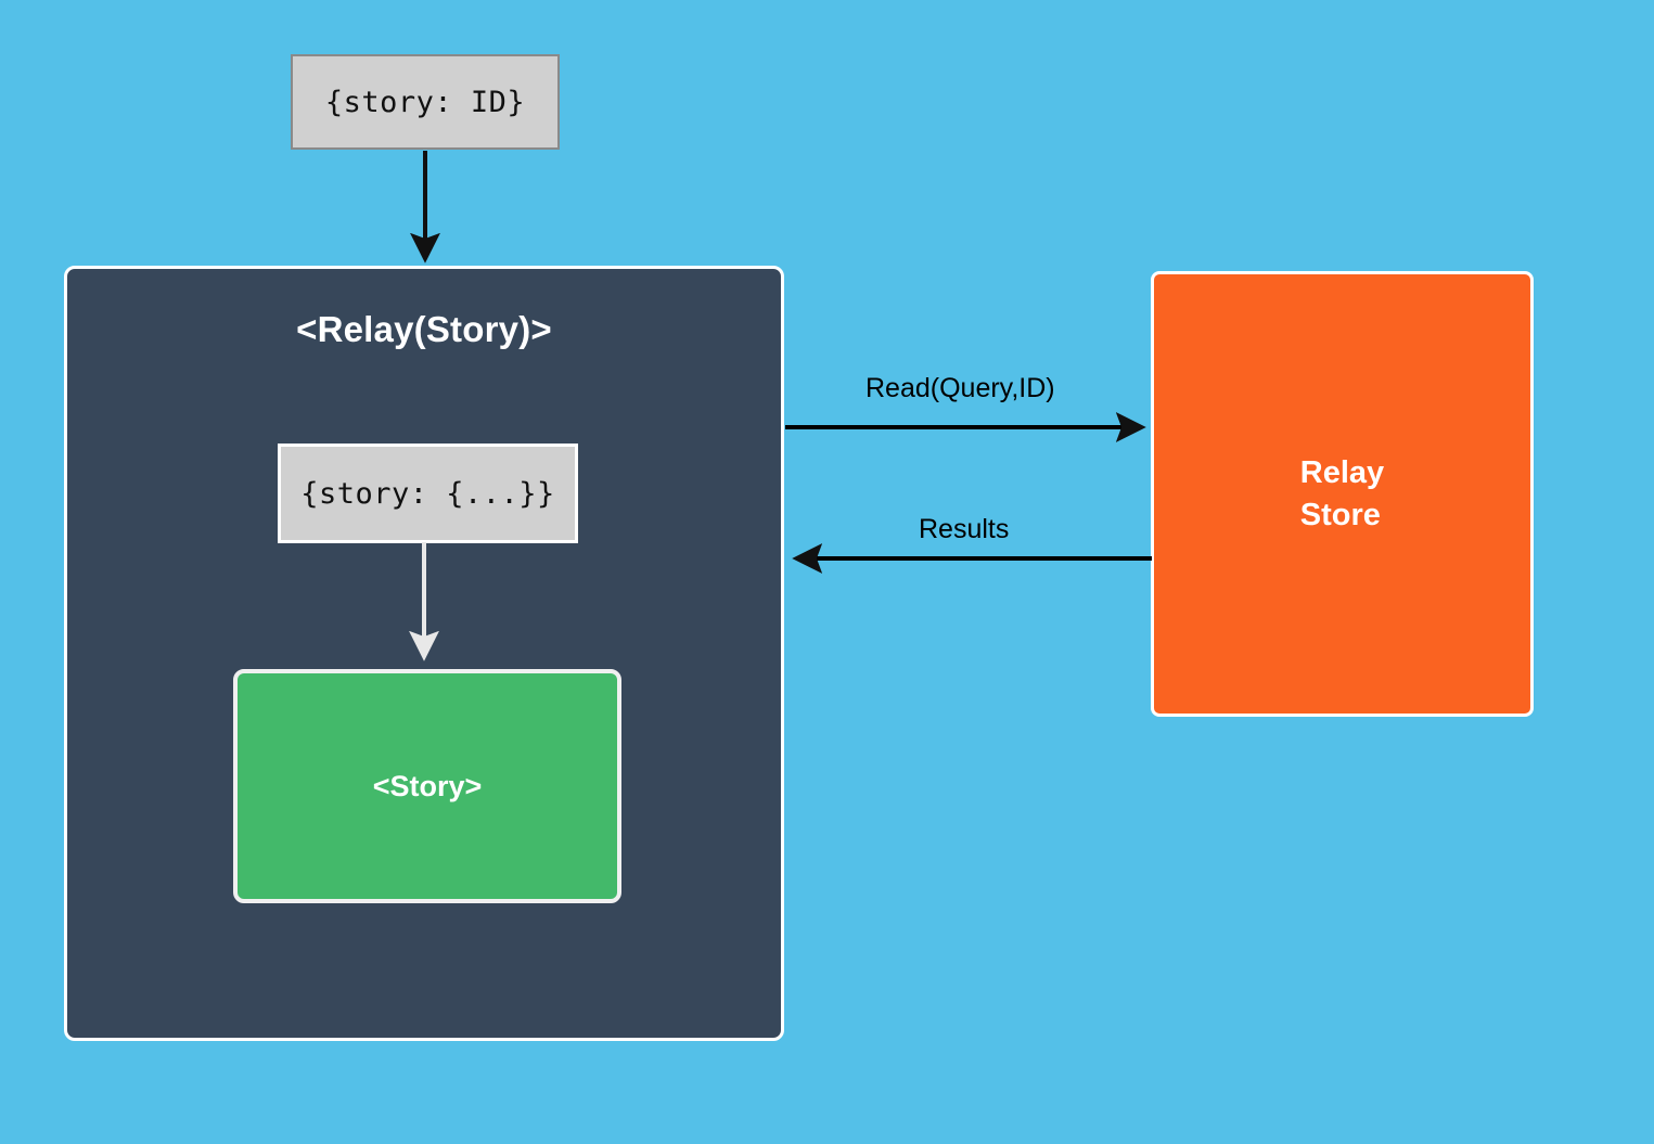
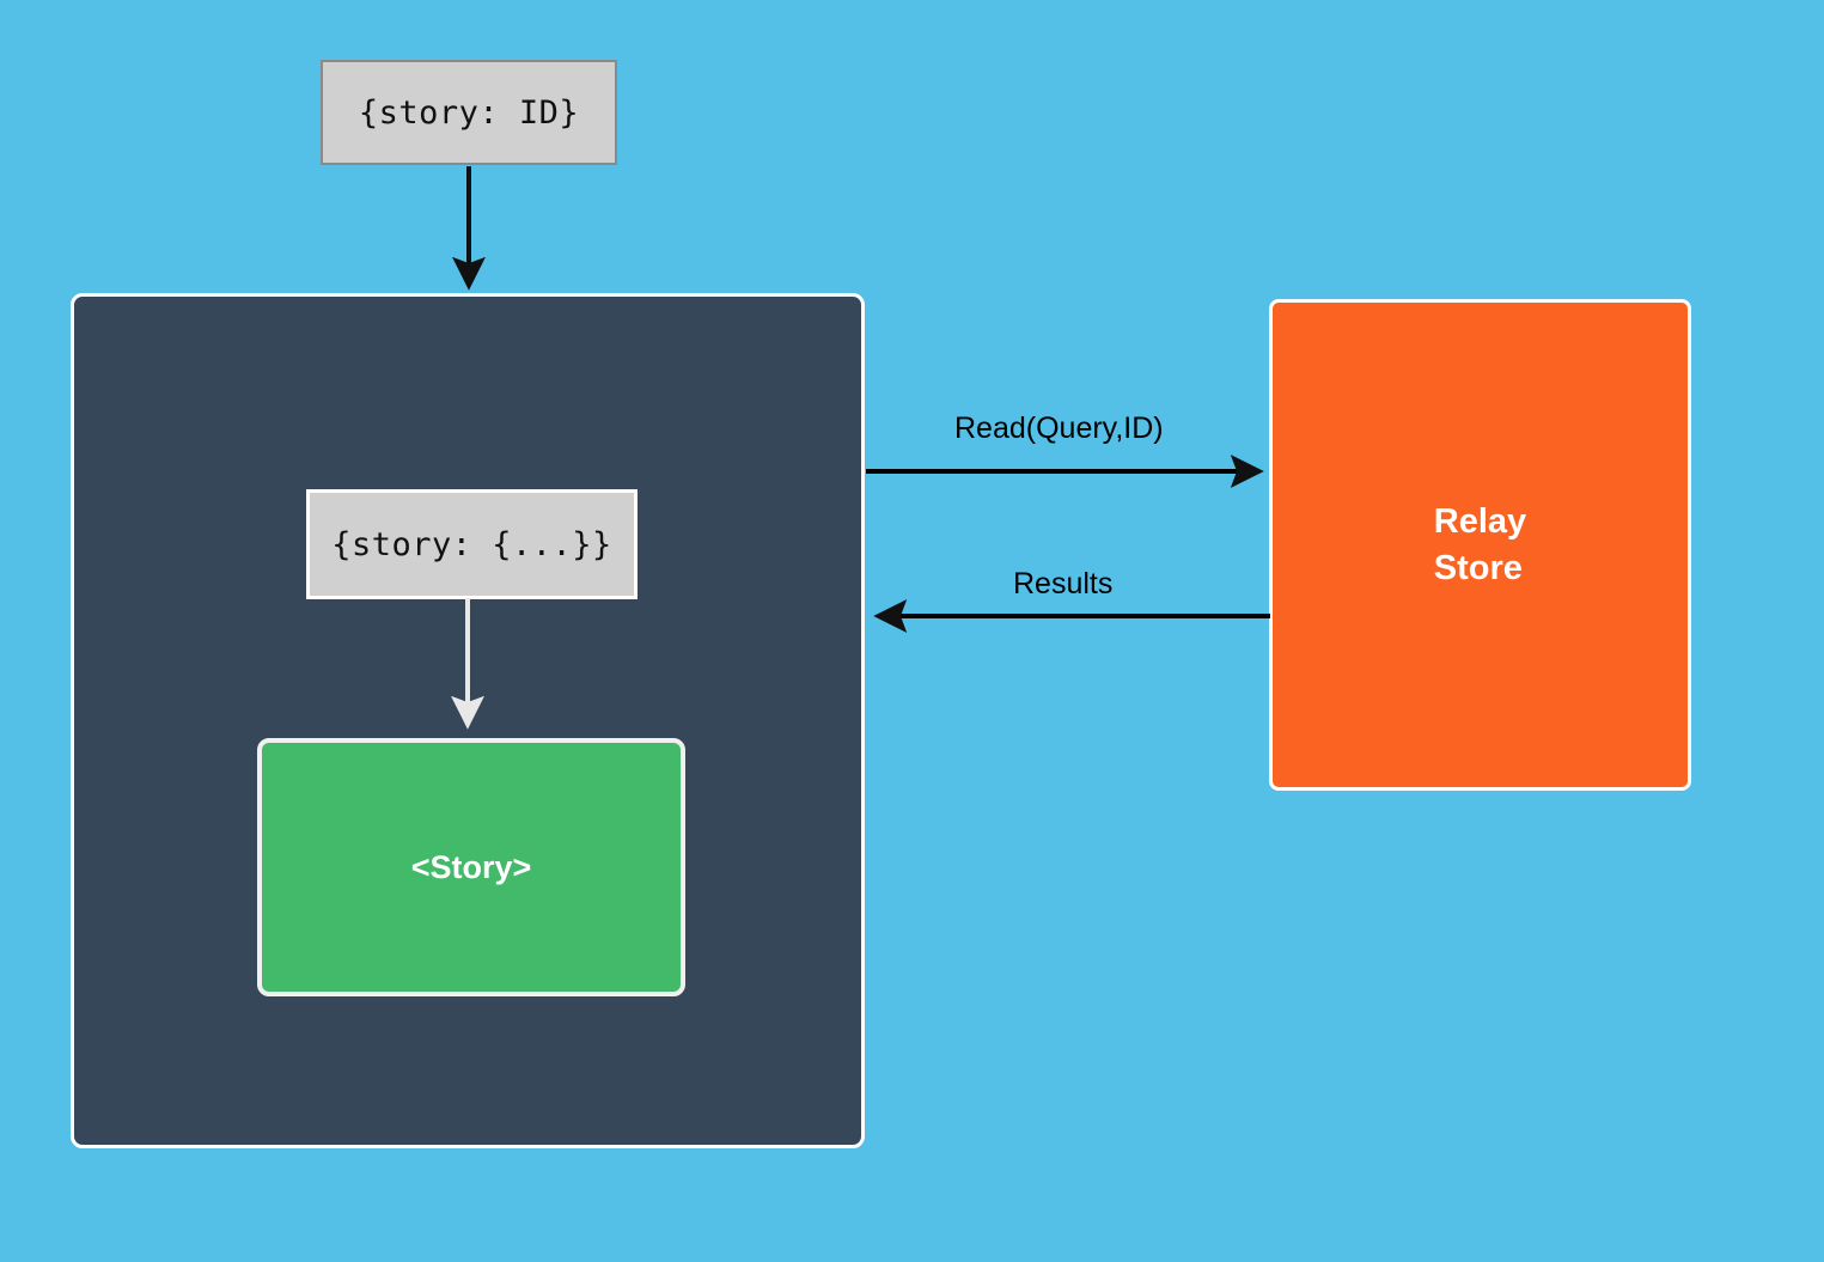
  {story: ID}
- <Relay(Story)>
  {story: {...}}
  <Story>
  Relay
  Store
  Read(Query,ID)
  Results
